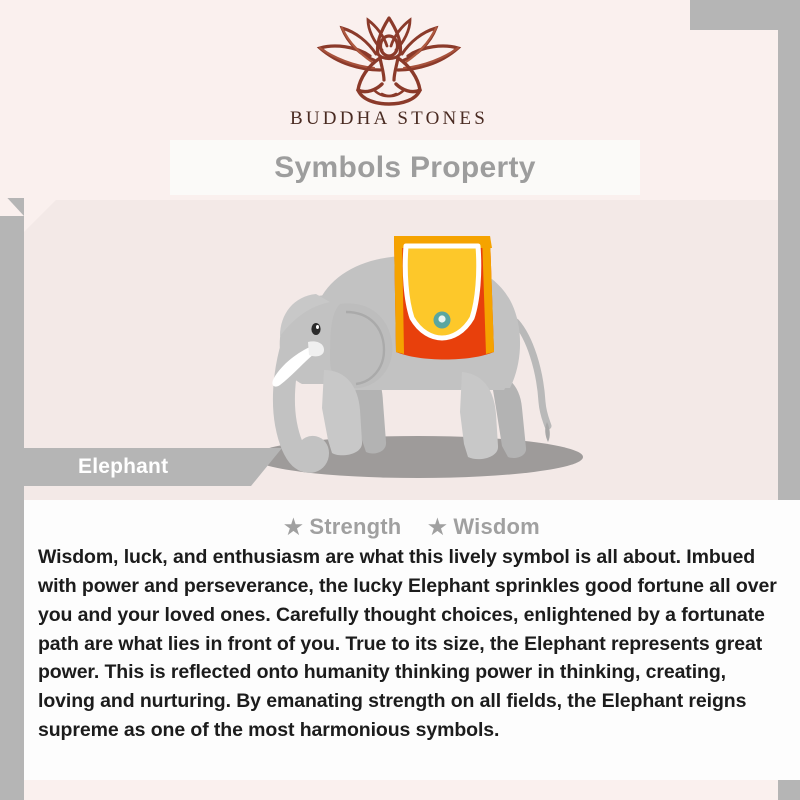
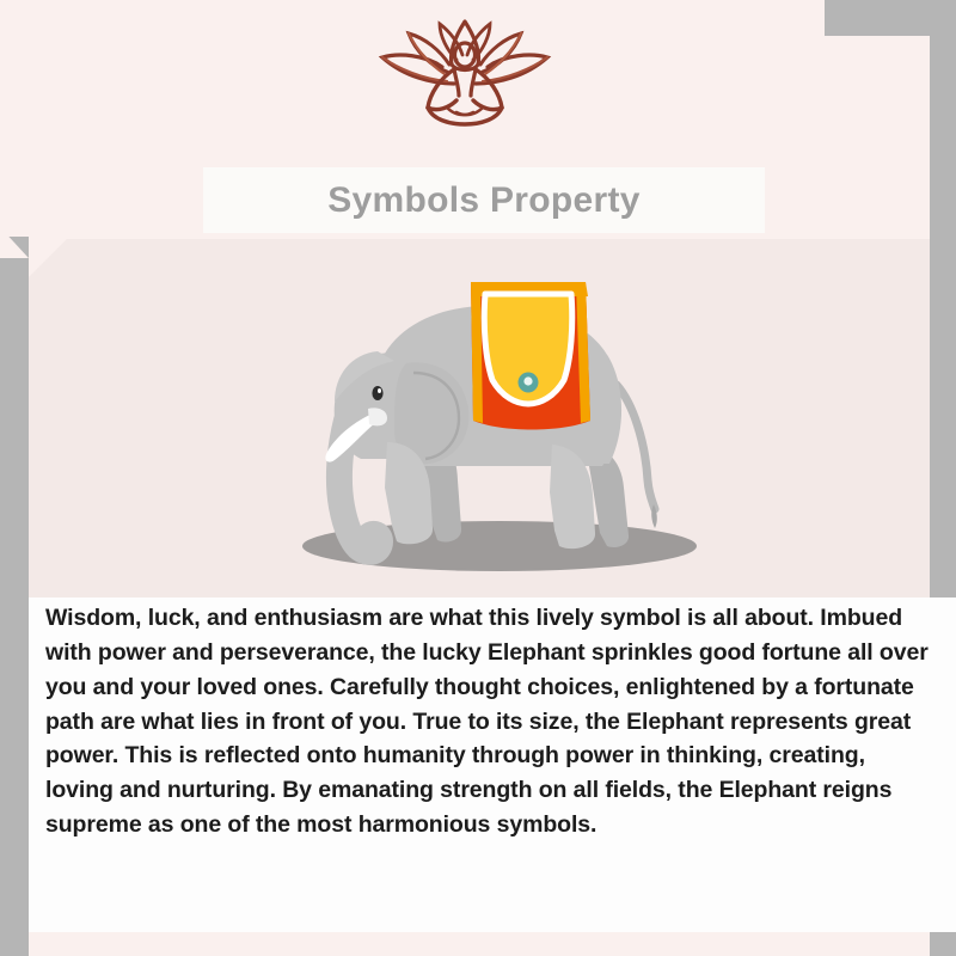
- BUDDHA STONES
  Symbols Property
- Elephant
- ★ Strength ★ Wisdom
- Wisdom, luck, and enthusiasm are what this lively symbol is all about. Imbued with power and perseverance, the lucky Elephant sprinkles good fortune all over you and your loved ones. Carefully thought choices, enlightened by a fortunate path are what lies in front of you. True to its size, the Elephant represents great power. This is reflected onto humanity thinking power in thinking, creating, loving and nurturing. By emanating strength on all fields, the Elephant reigns supreme as one of the most harmonious symbols.
+ Wisdom, luck, and enthusiasm are what this lively symbol is all about. Imbued with power and perseverance, the lucky Elephant sprinkles good fortune all over you and your loved ones. Carefully thought choices, enlightened by a fortunate path are what lies in front of you. True to its size, the Elephant represents great power. This is reflected onto humanity through power in thinking, creating, loving and nurturing. By emanating strength on all fields, the Elephant reigns supreme as one of the most harmonious symbols.
